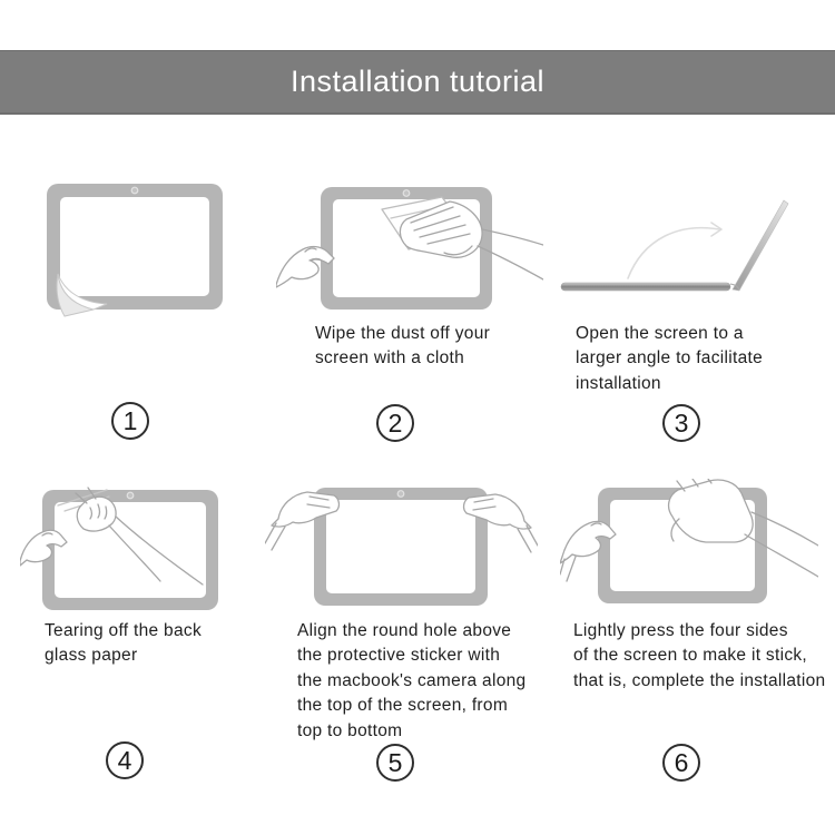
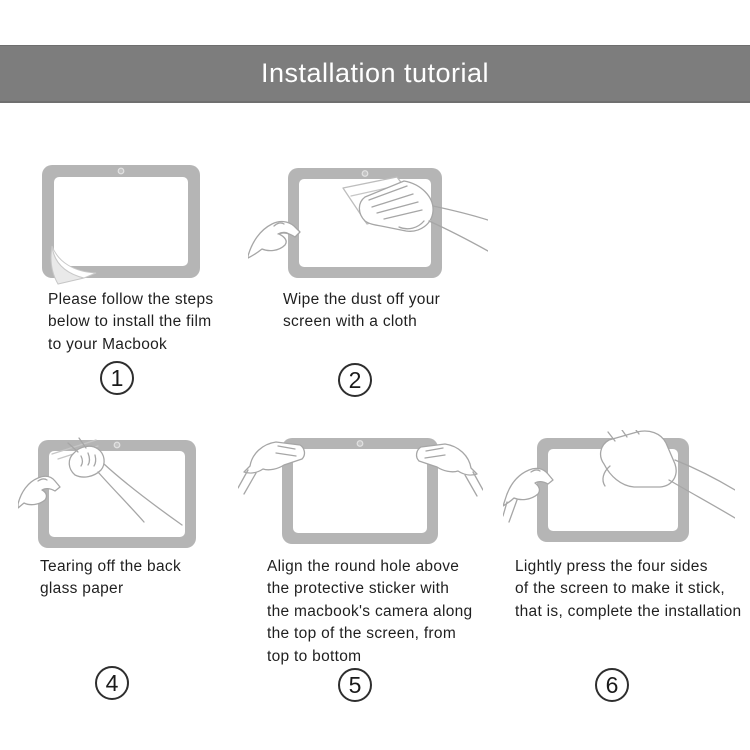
  Installation tutorial
+ Please follow the steps
+ below to install the film
+ to your Macbook
  1
  Wipe the dust off your
  screen with a cloth
  2
- Open the screen to a
- larger angle to facilitate
- installation
- 3
  Tearing off the back
  glass paper
  4
  Align the round hole above
  the protective sticker with
  the macbook's camera along
  the top of the screen, from
  top to bottom
  5
  Lightly press the four sides
  of the screen to make it stick,
  that is, complete the installation
  6
